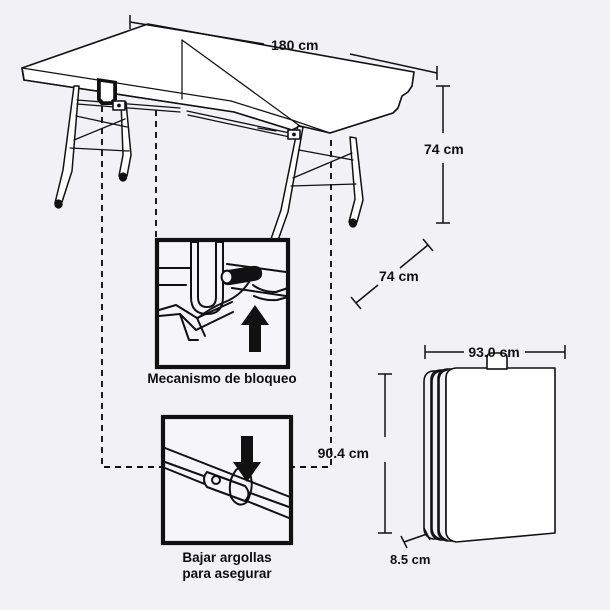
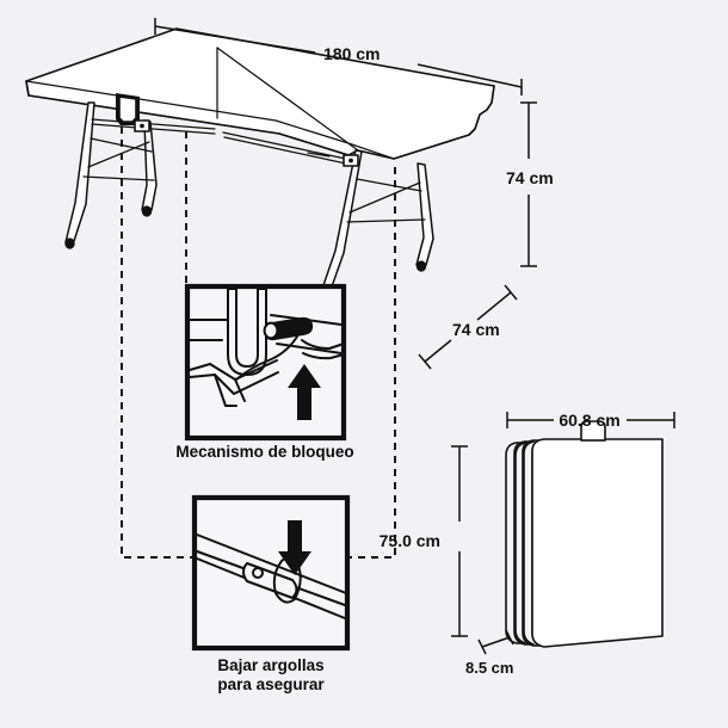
  180 cm
  74 cm
  74 cm
  Mecanismo de bloqueo
  Bajar argollas
  para asegurar
- 93.0 cm
+ 60.8 cm
- 90.4 cm
+ 75.0 cm
  8.5 cm
